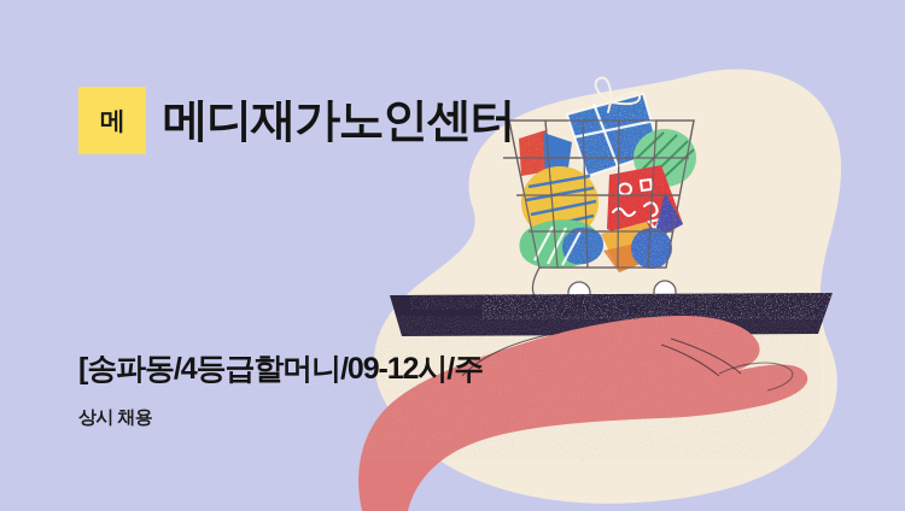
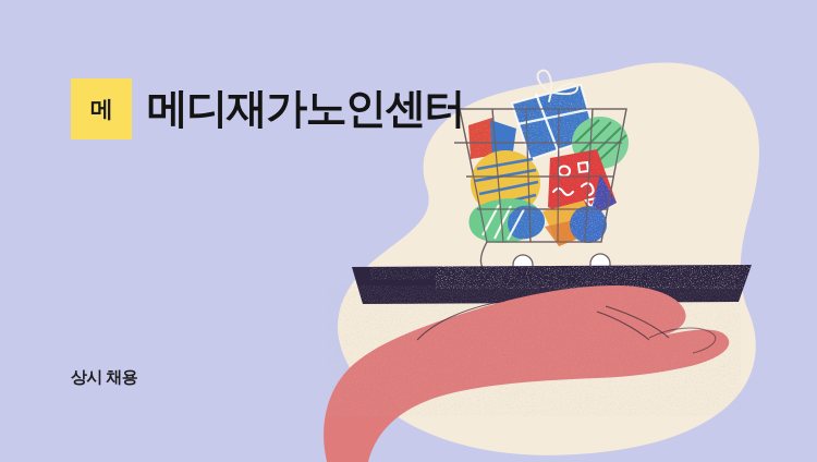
  메
  메디재가노인센터
- [송파동/4등급할머니/09-12시/주
  상시 채용
